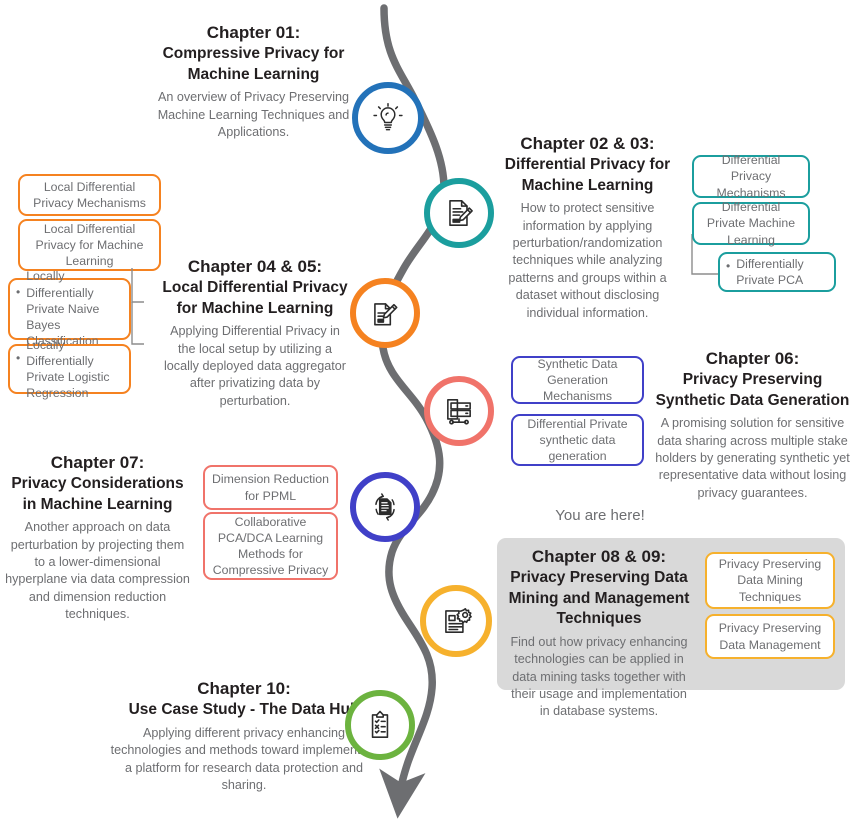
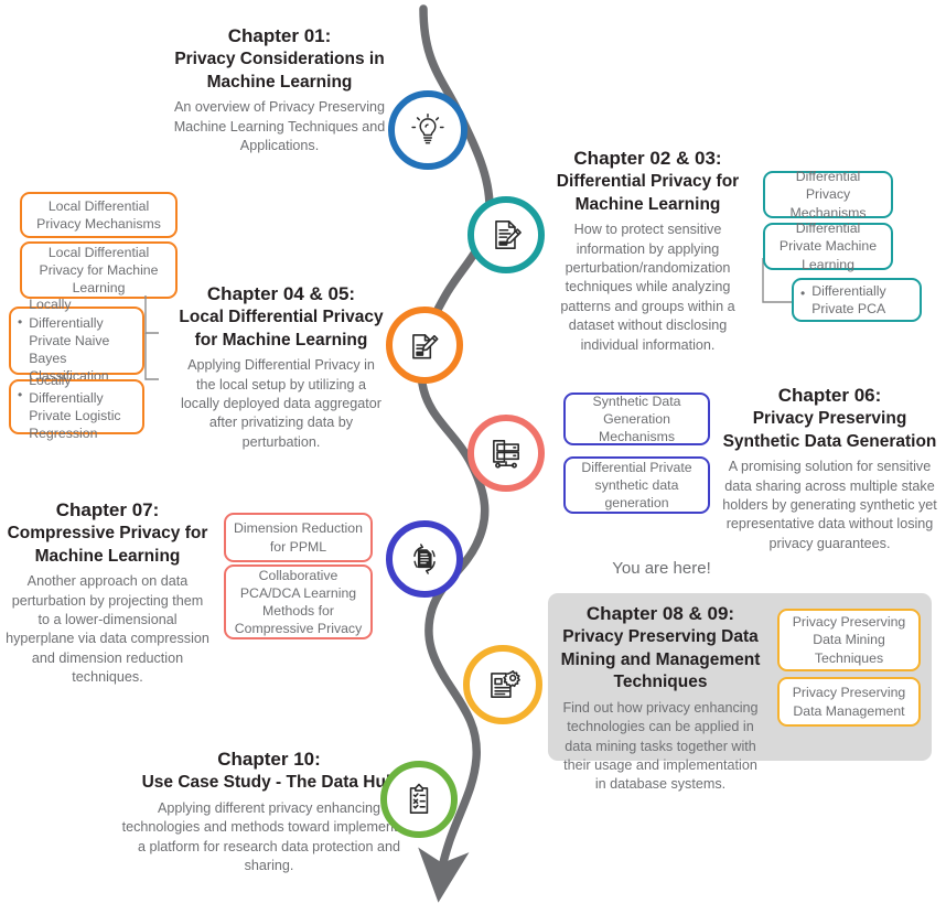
  Chapter 01:
- Compressive Privacy for Machine Learning
+ Privacy Considerations in Machine Learning
  An overview of Privacy Preserving Machine Learning Techniques and Applications.
  Chapter 02 & 03:
  Differential Privacy for Machine Learning
  How to protect sensitive information by applying perturbation/randomization techniques while analyzing patterns and groups within a dataset without disclosing individual information.
  Differential Privacy Mechanisms
  Differential Private Machine Learning
  •
  Differentially Private PCA
  Local Differential Privacy Mechanisms
  Local Differential Privacy for Machine Learning
  •
  Locally Differentially Private Naive Bayes Classification
  •
  Locally Differentially Private Logistic Regression
  Chapter 04 & 05:
  Local Differential Privacy for Machine Learning
  Applying Differential Privacy in the local setup by utilizing a locally deployed data aggregator after privatizing data by perturbation.
  Synthetic Data Generation Mechanisms
  Differential Private synthetic data generation
  Chapter 06:
  Privacy Preserving Synthetic Data Generation
  A promising solution for sensitive data sharing across multiple stake holders by generating synthetic yet representative data without losing privacy guarantees.
  Chapter 07:
- Privacy Considerations in Machine Learning
+ Compressive Privacy for Machine Learning
  Another approach on data perturbation by projecting them to a lower-dimensional hyperplane via data compression and dimension reduction techniques.
  Dimension Reduction for PPML
  Collaborative PCA/DCA Learning Methods for Compressive Privacy
  You are here!
  Chapter 08 & 09:
  Privacy Preserving Data Mining and Management Techniques
  Find out how privacy enhancing technologies can be applied in data mining tasks together with their usage and implementation in database systems.
  Privacy Preserving Data Mining Techniques
  Privacy Preserving Data Management
  Chapter 10:
  Use Case Study - The Data Hu
  Applying different privacy enhancing technologies and methods toward implemen a platform for research data protection and sharing.
